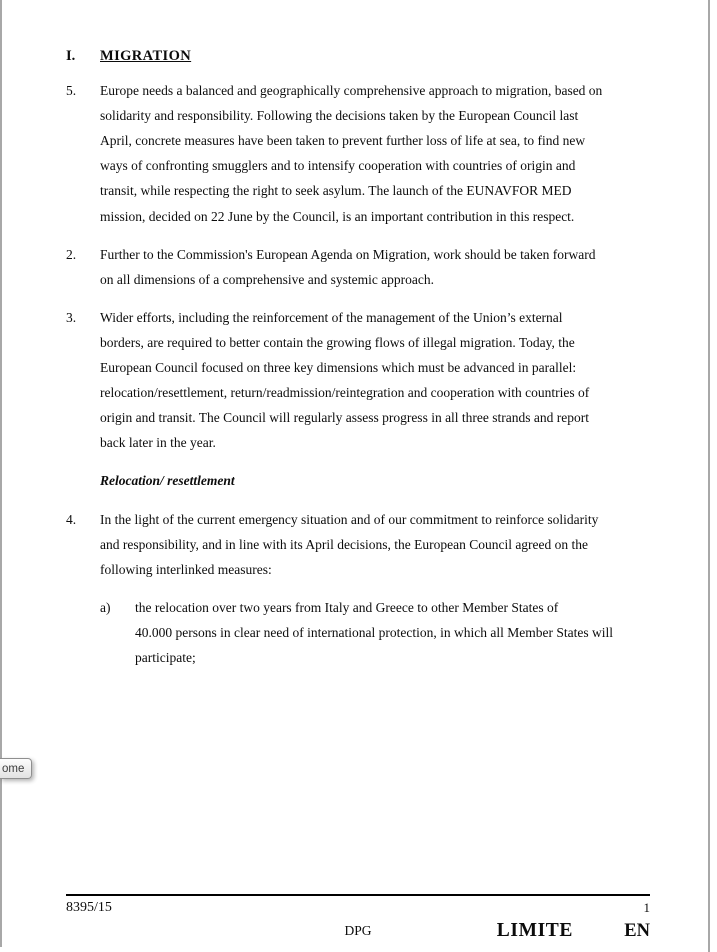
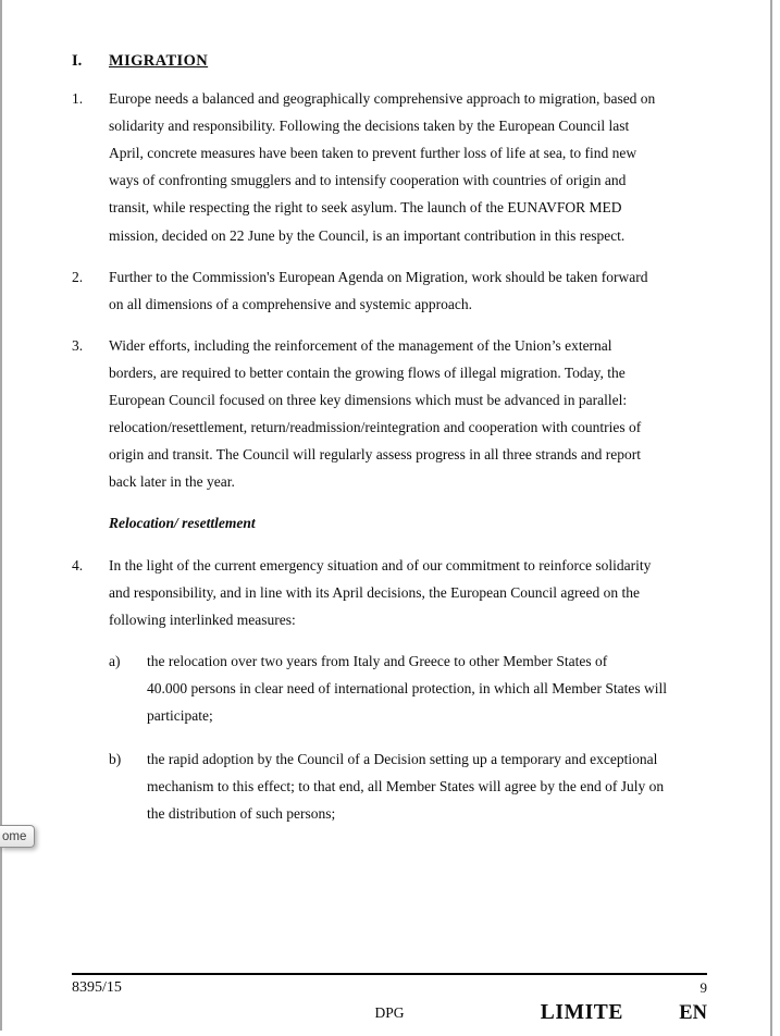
  I.
  MIGRATION
- 5.
+ 1.
  Europe needs a balanced and geographically comprehensive approach to migration, based on
  solidarity and responsibility. Following the decisions taken by the European Council last
  April, concrete measures have been taken to prevent further loss of life at sea, to find new
  ways of confronting smugglers and to intensify cooperation with countries of origin and
  transit, while respecting the right to seek asylum. The launch of the EUNAVFOR MED
  mission, decided on 22 June by the Council, is an important contribution in this respect.
  2.
  Further to the Commission's European Agenda on Migration, work should be taken forward
  on all dimensions of a comprehensive and systemic approach.
  3.
  Wider efforts, including the reinforcement of the management of the Union’s external
  borders, are required to better contain the growing flows of illegal migration. Today, the
  European Council focused on three key dimensions which must be advanced in parallel:
  relocation/resettlement, return/readmission/reintegration and cooperation with countries of
  origin and transit. The Council will regularly assess progress in all three strands and report
  back later in the year.
  Relocation/ resettlement
  4.
  In the light of the current emergency situation and of our commitment to reinforce solidarity
  and responsibility, and in line with its April decisions, the European Council agreed on the
  following interlinked measures:
  a)
  the relocation over two years from Italy and Greece to other Member States of
  40.000 persons in clear need of international protection, in which all Member States will
  participate;
+ b)
+ the rapid adoption by the Council of a Decision setting up a temporary and exceptional
+ mechanism to this effect; to that end, all Member States will agree by the end of July on
+ the distribution of such persons;
  8395/15
- 1
+ 9
  DPG
  LIMITE
  EN
  ome
